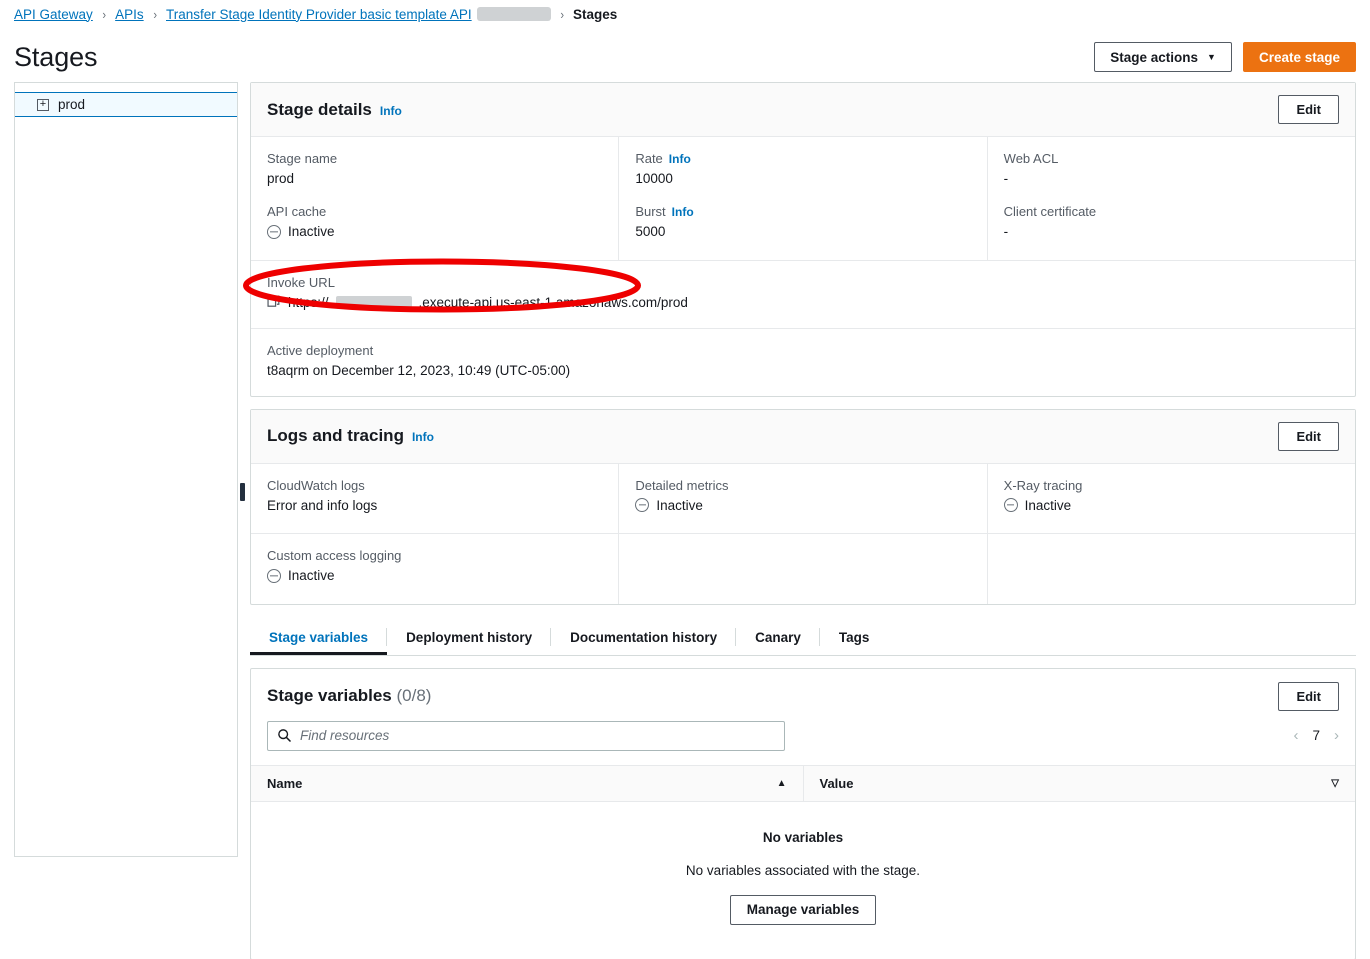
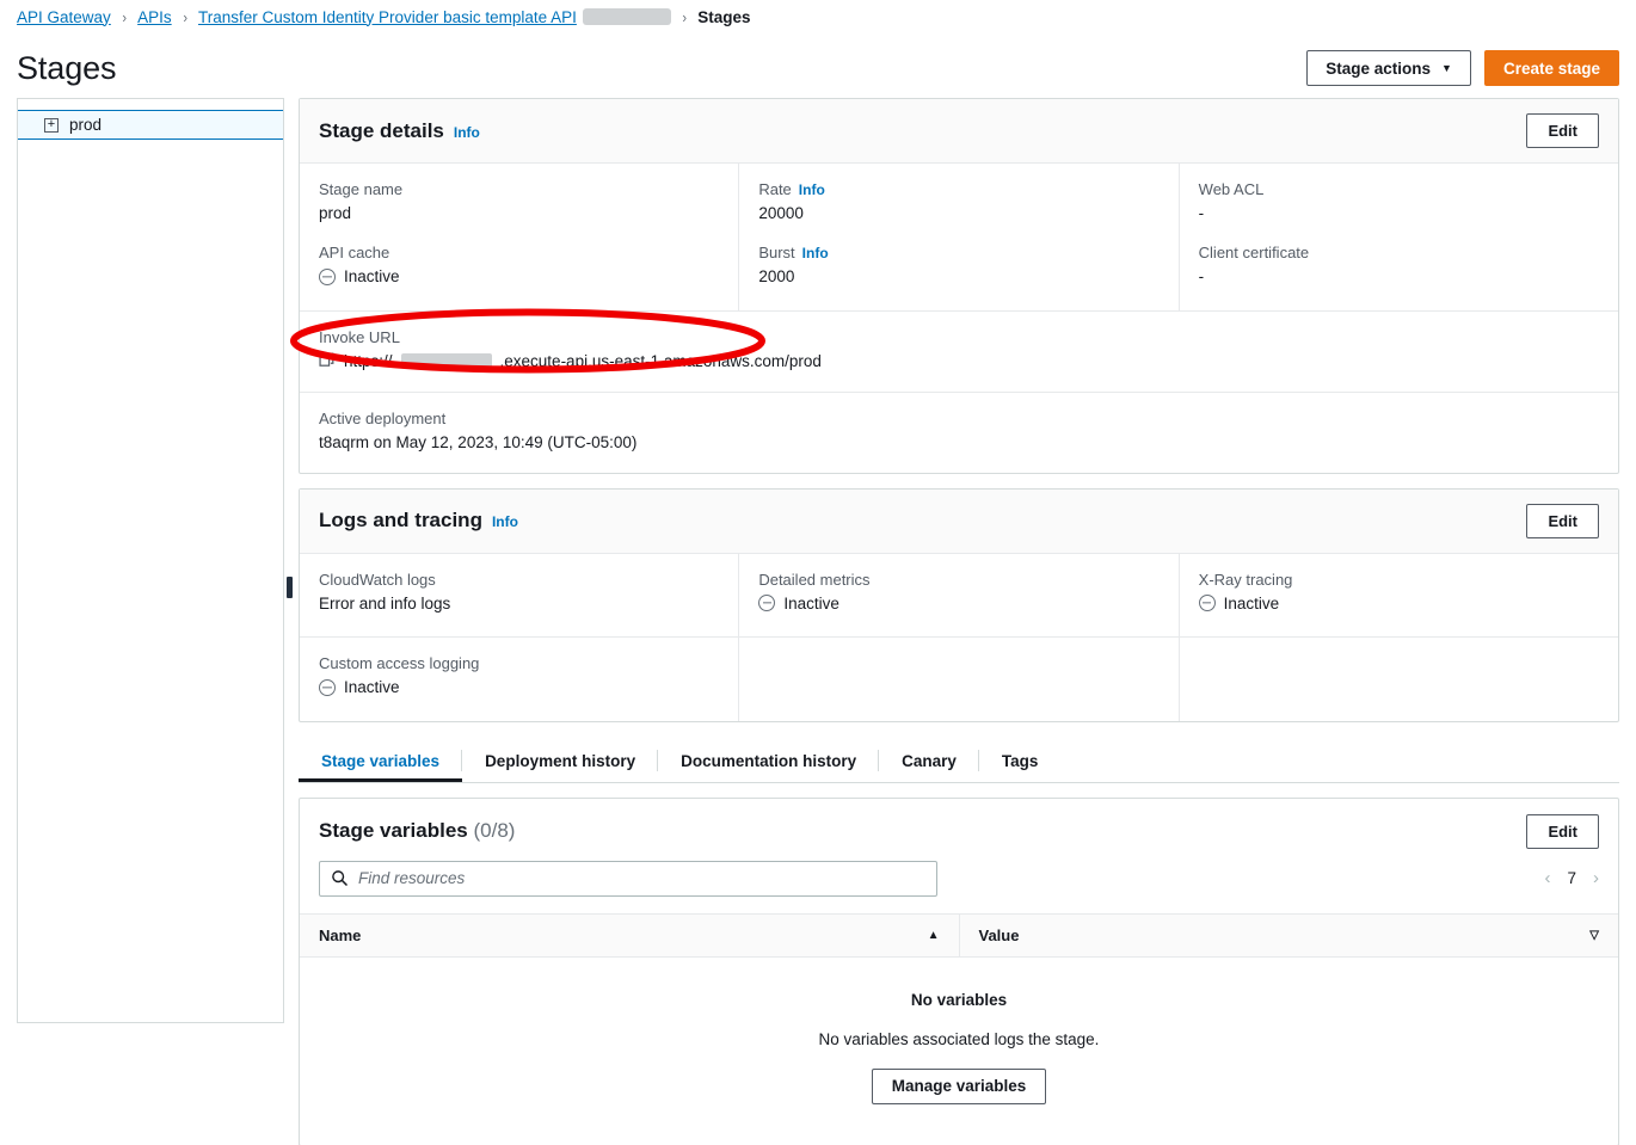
  API Gateway
  ›
  APIs
  ›
- Transfer Stage Identity Provider basic template API
+ Transfer Custom Identity Provider basic template API
  ›
  Stages
  Stages
  Stage actions
  ▼
  Create stage
  +
  prod
  Stage details
  Info
  Edit
  Stage name
  prod
  API cache
  Inactive
  Rate
  Info
- 10000
+ 20000
  Burst
  Info
- 5000
+ 2000
  Web ACL
  -
  Client certificate
  -
  Invoke URL
  .execute-api.us-east-1aws.com/prod
  Active deployment
- t8aqrm on December 12, 2023, 10:49 (UTC-05:00)
+ t8aqrm on May 12, 2023, 10:49 (UTC-05:00)
  Logs and tracing
  Info
  Edit
  CloudWatch logs
  Error and info logs
  Detailed metrics
  Inactive
  X-Ray tracing
  Inactive
  Custom access logging
  Inactive
  Stage variables
  Deployment history
  Documentation history
  Canary
  Tags
  Stage variables (0/8)
  Edit
  Find resources
  ‹
  7
  ›
  Name ▲	Value ▽
- No variables No variables associated with the stage. Manage variables
+ No variables No variables associated logs the stage. Manage variables
